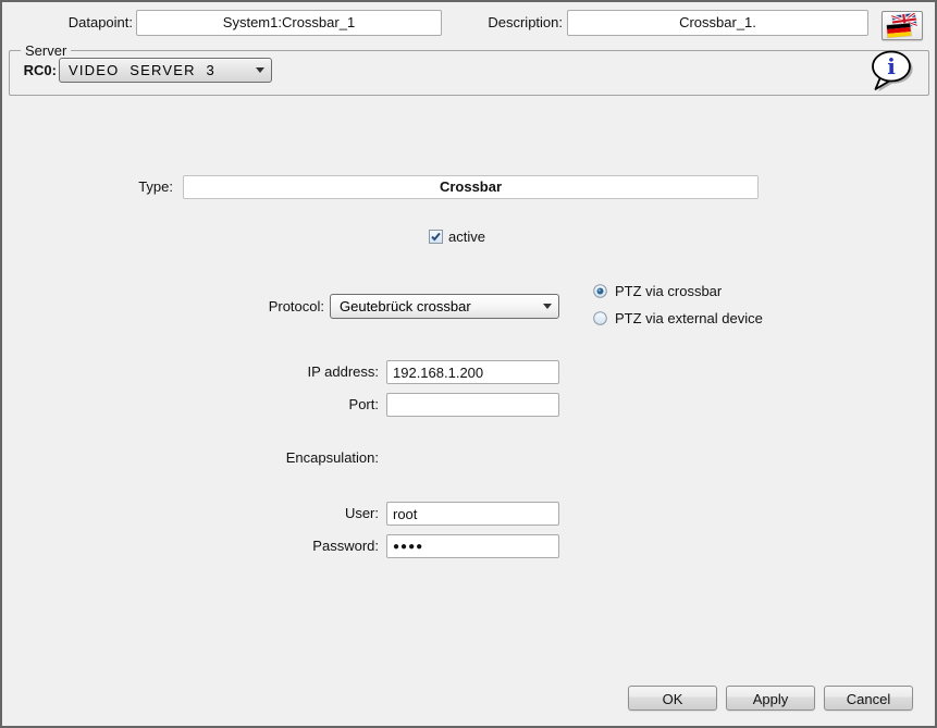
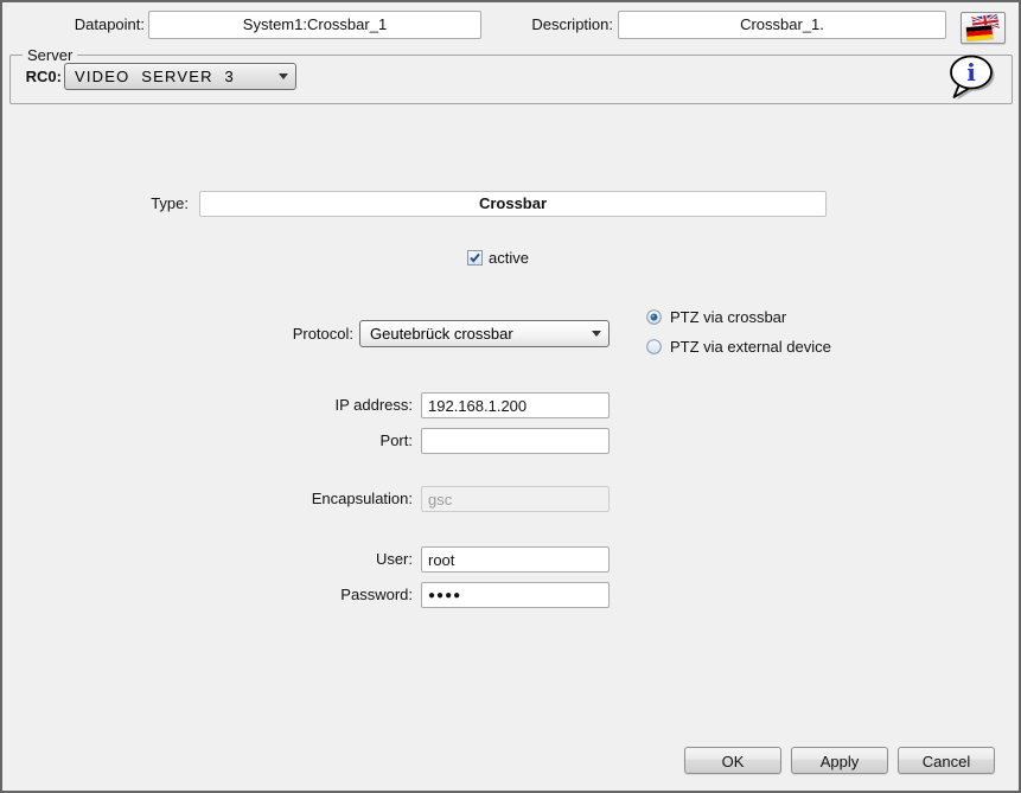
  Datapoint:
  System1:Crossbar_1
  Description:
  Crossbar_1.
  Server
  RC0:
  VIDEO SERVER 3
  i
  Type:
  Crossbar
  active
  Protocol:
  Geutebrück crossbar
  PTZ via crossbar
  PTZ via external device
  IP address:
  192.168.1.200
  Port:
  Encapsulation:
+ gsc
  User:
  root
  Password:
  ●●●●
  OK
  Apply
  Cancel
